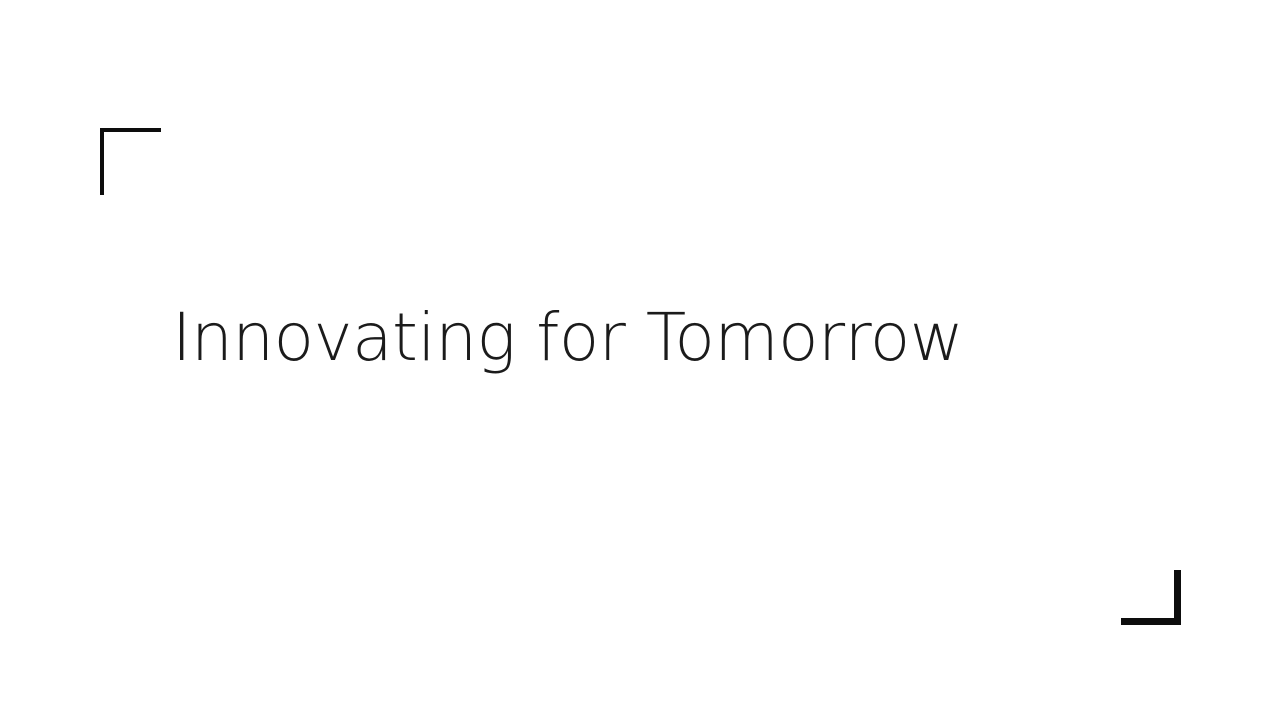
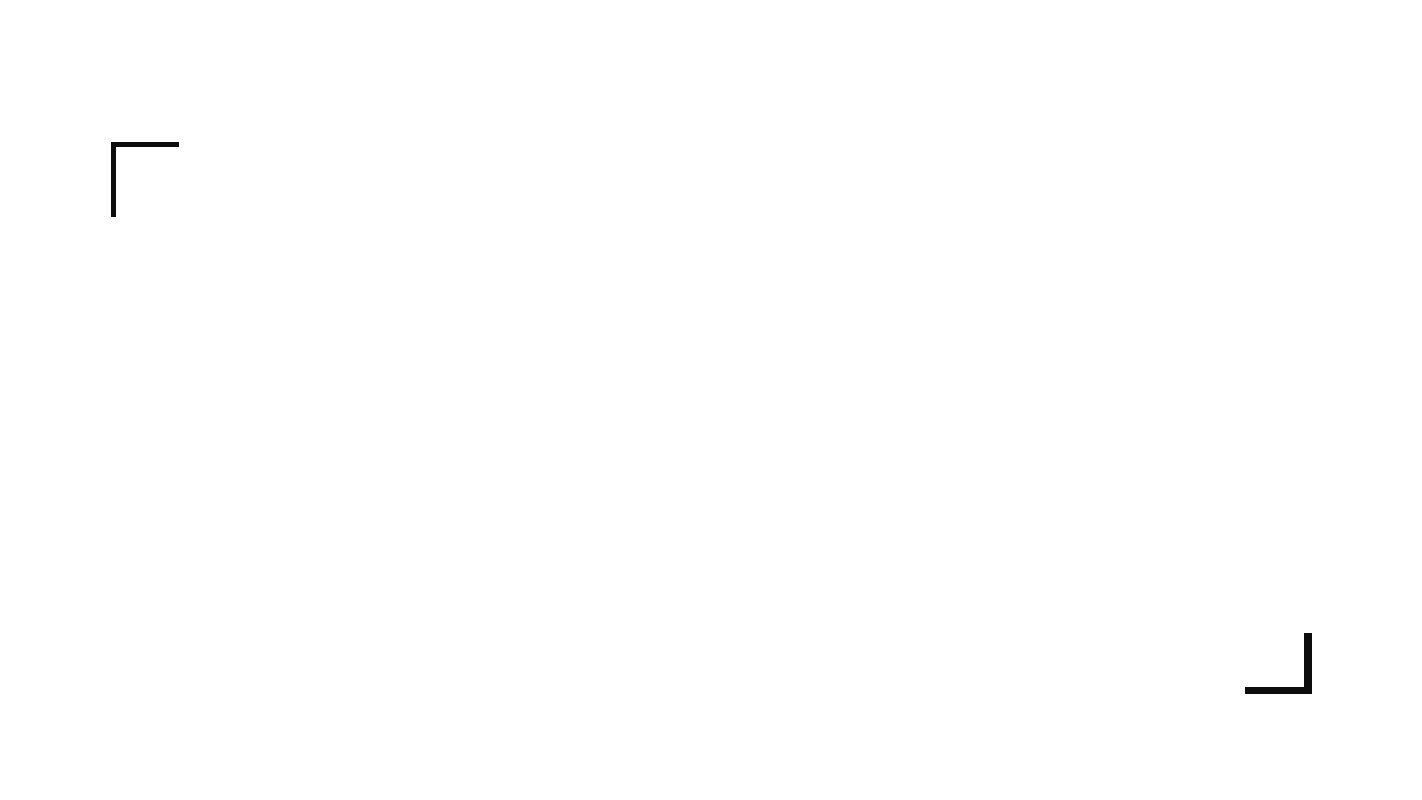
- Innovating for Tomorrow
